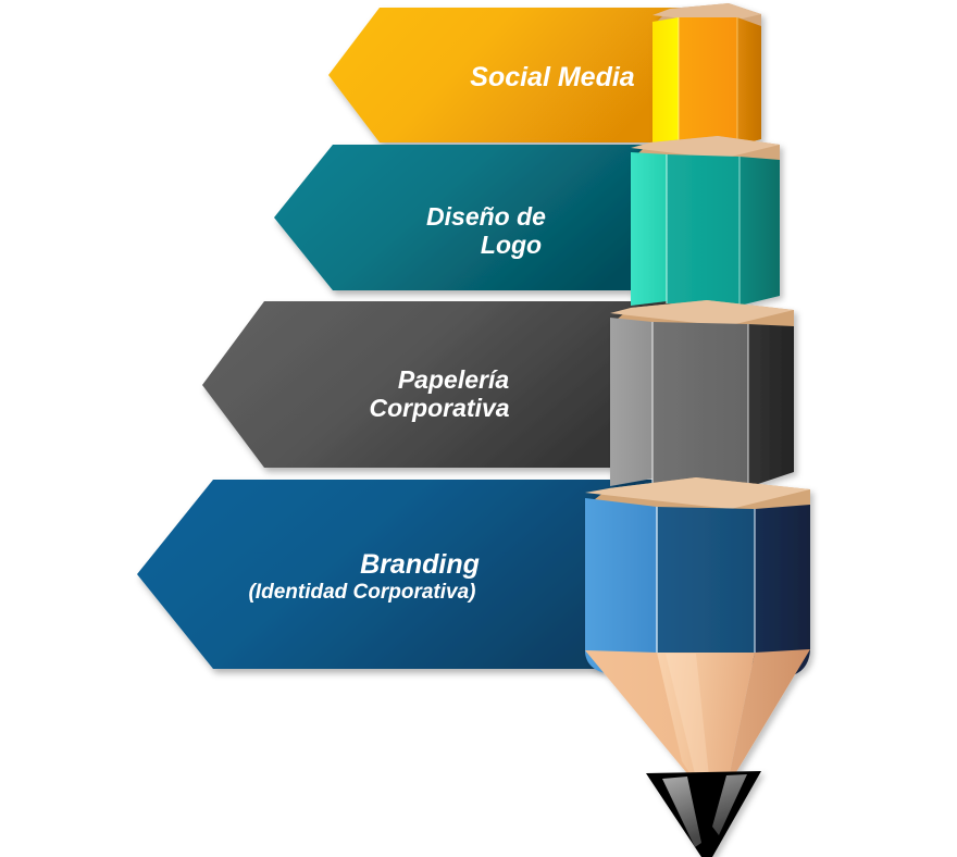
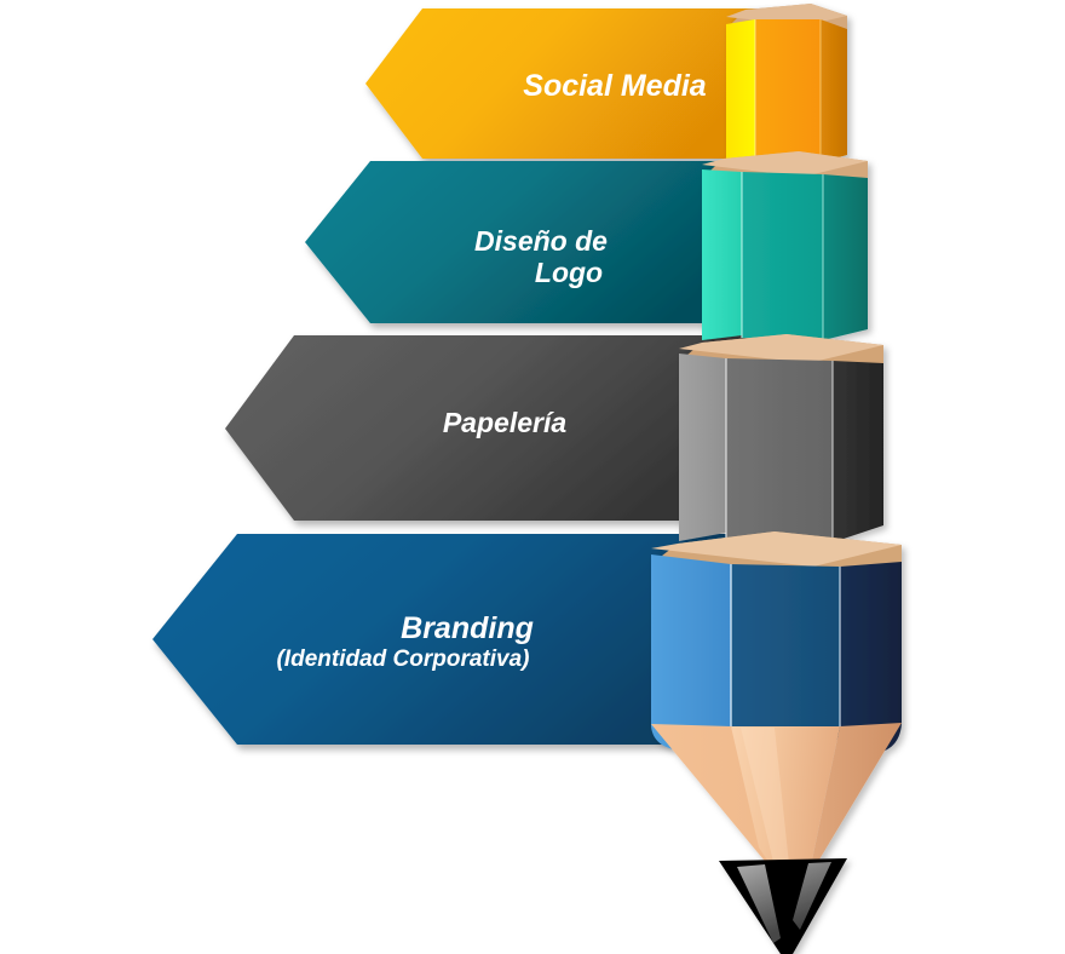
  Social Media
  Diseño de
  Logo
  Papelería
- Corporativa
  Branding
  (Identidad Corporativa)
